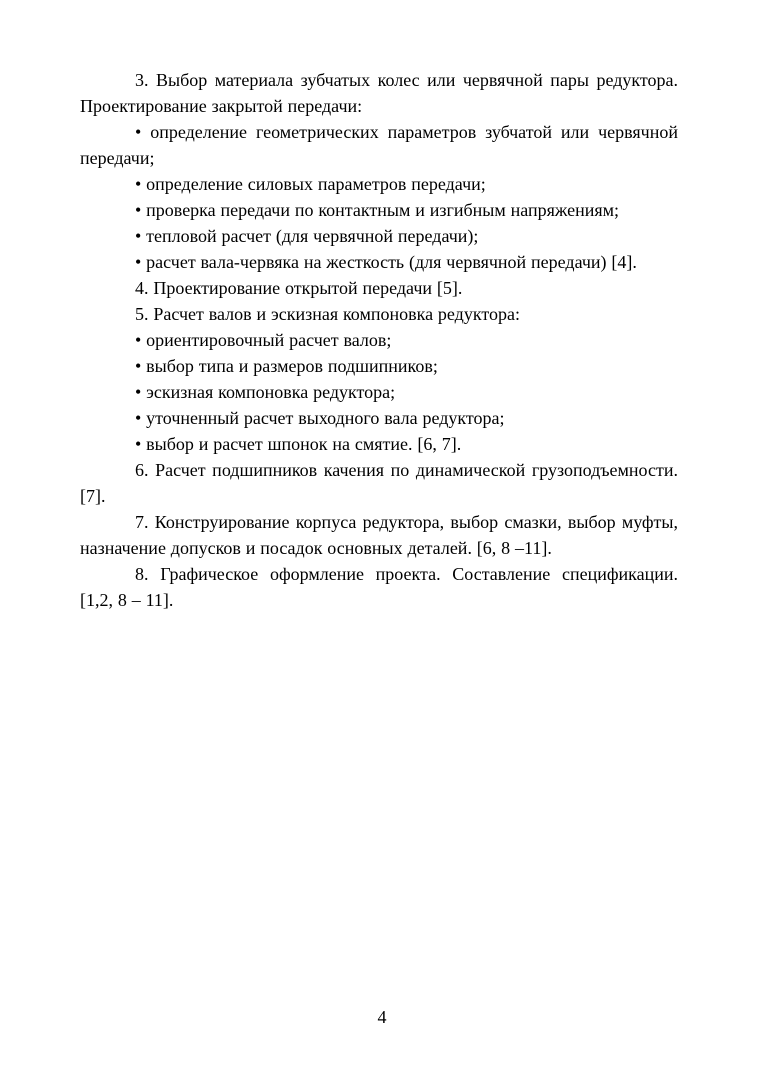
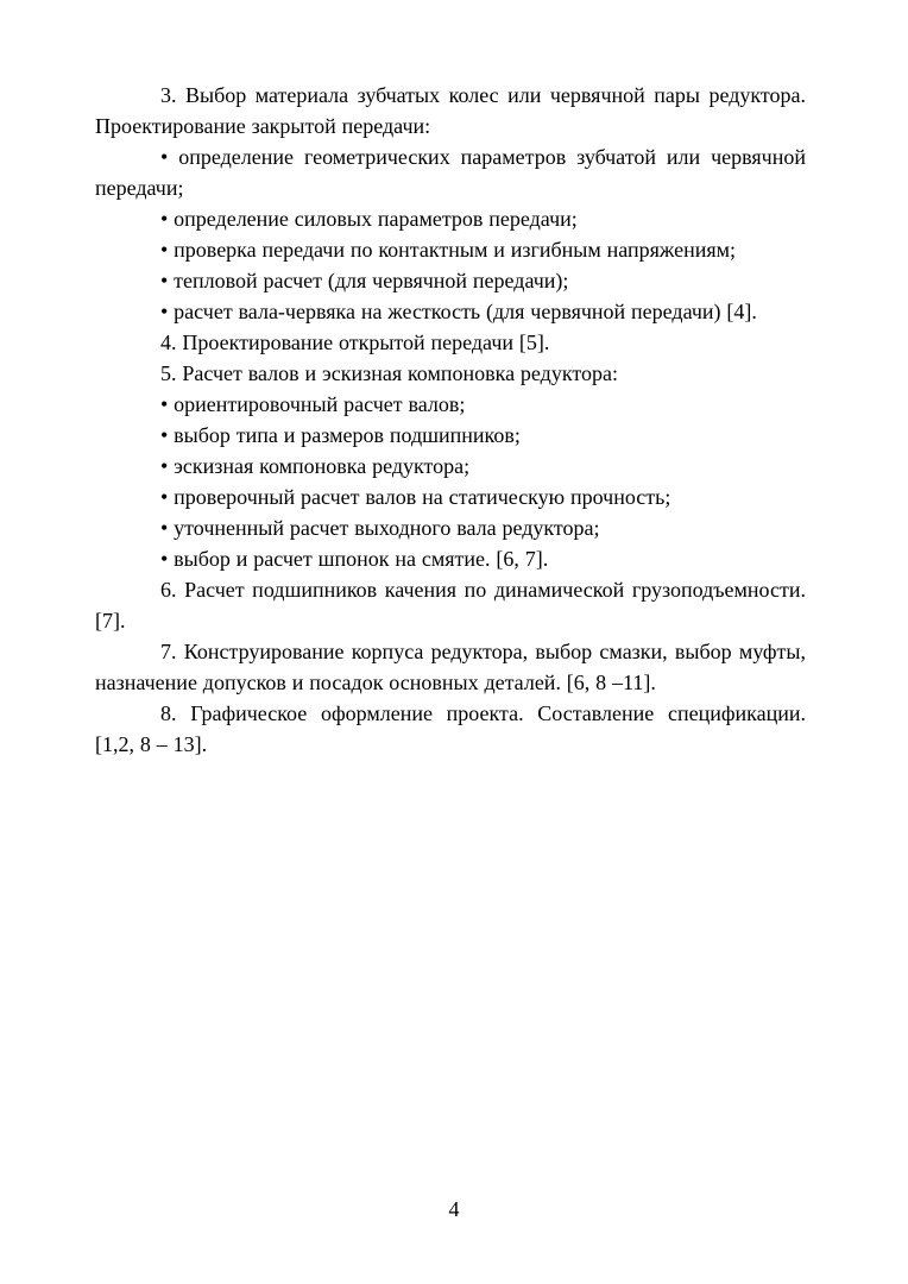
  3. Выбор материала зубчатых колес или червячной пары редуктора. Проектирование закрытой передачи:
  • определение геометрических параметров зубчатой или червячной передачи;
  • определение силовых параметров передачи;
  • проверка передачи по контактным и изгибным напряжениям;
  • тепловой расчет (для червячной передачи);
  • расчет вала-червяка на жесткость (для червячной передачи) [4].
  4. Проектирование открытой передачи [5].
  5. Расчет валов и эскизная компоновка редуктора:
  • ориентировочный расчет валов;
  • выбор типа и размеров подшипников;
  • эскизная компоновка редуктора;
+ • проверочный расчет валов на статическую прочность;
  • уточненный расчет выходного вала редуктора;
  • выбор и расчет шпонок на смятие. [6, 7].
  6. Расчет подшипников качения по динамической грузоподъемности. [7].
  7. Конструирование корпуса редуктора, выбор смазки, выбор муфты, назначение допусков и посадок основных деталей. [6, 8 –11].
- 8. Графическое оформление проекта. Составление спецификации. [1,2, 8 – 11].
+ 8. Графическое оформление проекта. Составление спецификации. [1,2, 8 – 13].
  4
